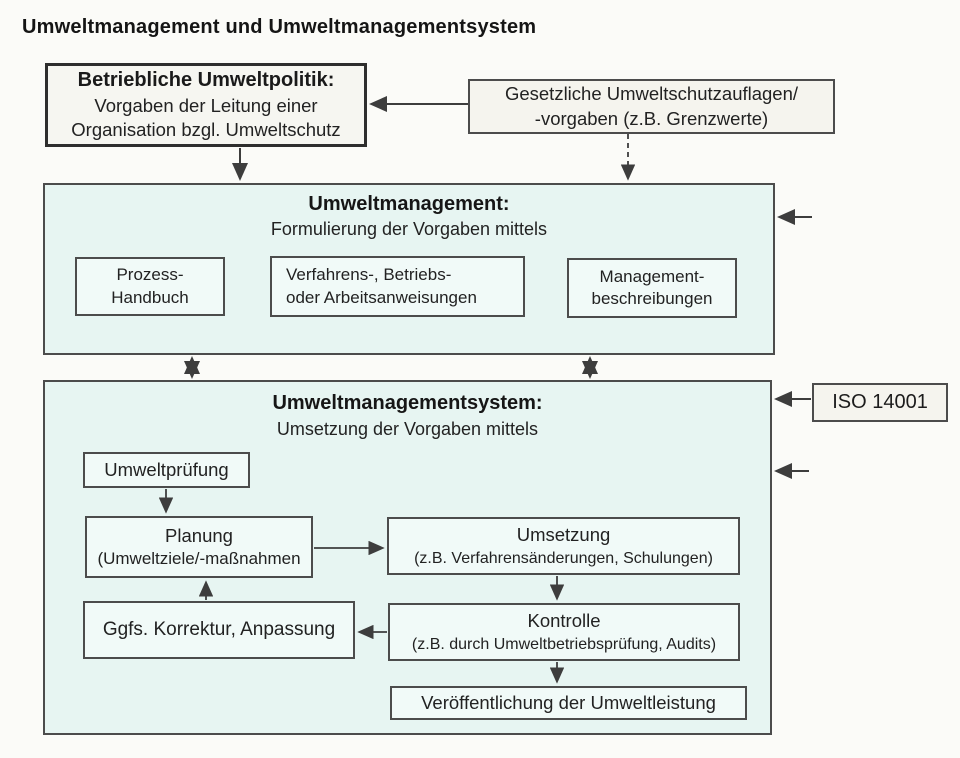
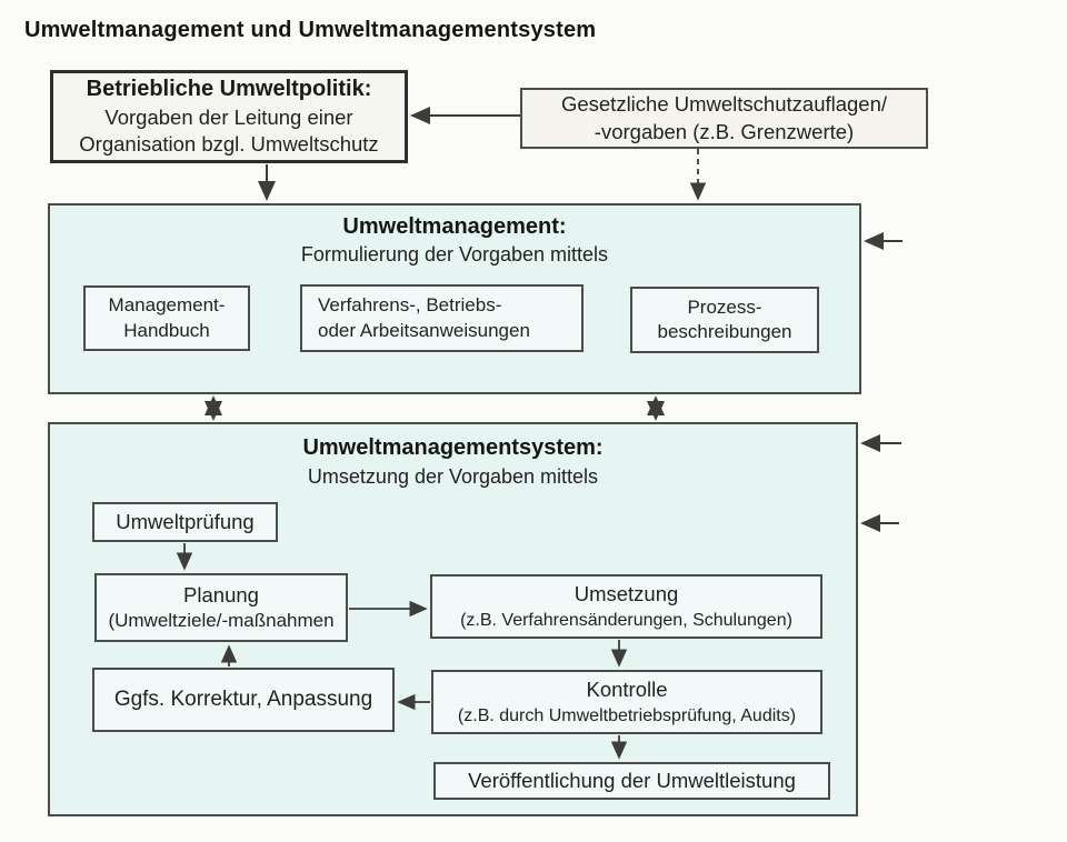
  Umweltmanagement und Umweltmanagementsystem
  Betriebliche Umweltpolitik:
  Vorgaben der Leitung einer
  Organisation bzgl. Umweltschutz
  Gesetzliche Umweltschutzauflagen/
  -vorgaben (z.B. Grenzwerte)
  Umweltmanagement:
  Formulierung der Vorgaben mittels
- Prozess-
+ Management-
  Handbuch
  Verfahrens-, Betriebs-
  oder Arbeitsanweisungen
- Management-
+ Prozess-
  beschreibungen
  Umweltmanagementsystem:
  Umsetzung der Vorgaben mittels
- ISO 14001
  Umweltprüfung
  Planung
  (Umweltziele/-maßnahmen
  Umsetzung
  (z.B. Verfahrensänderungen, Schulungen)
  Ggfs. Korrektur, Anpassung
  Kontrolle
  (z.B. durch Umweltbetriebsprüfung, Audits)
  Veröffentlichung der Umweltleistung
